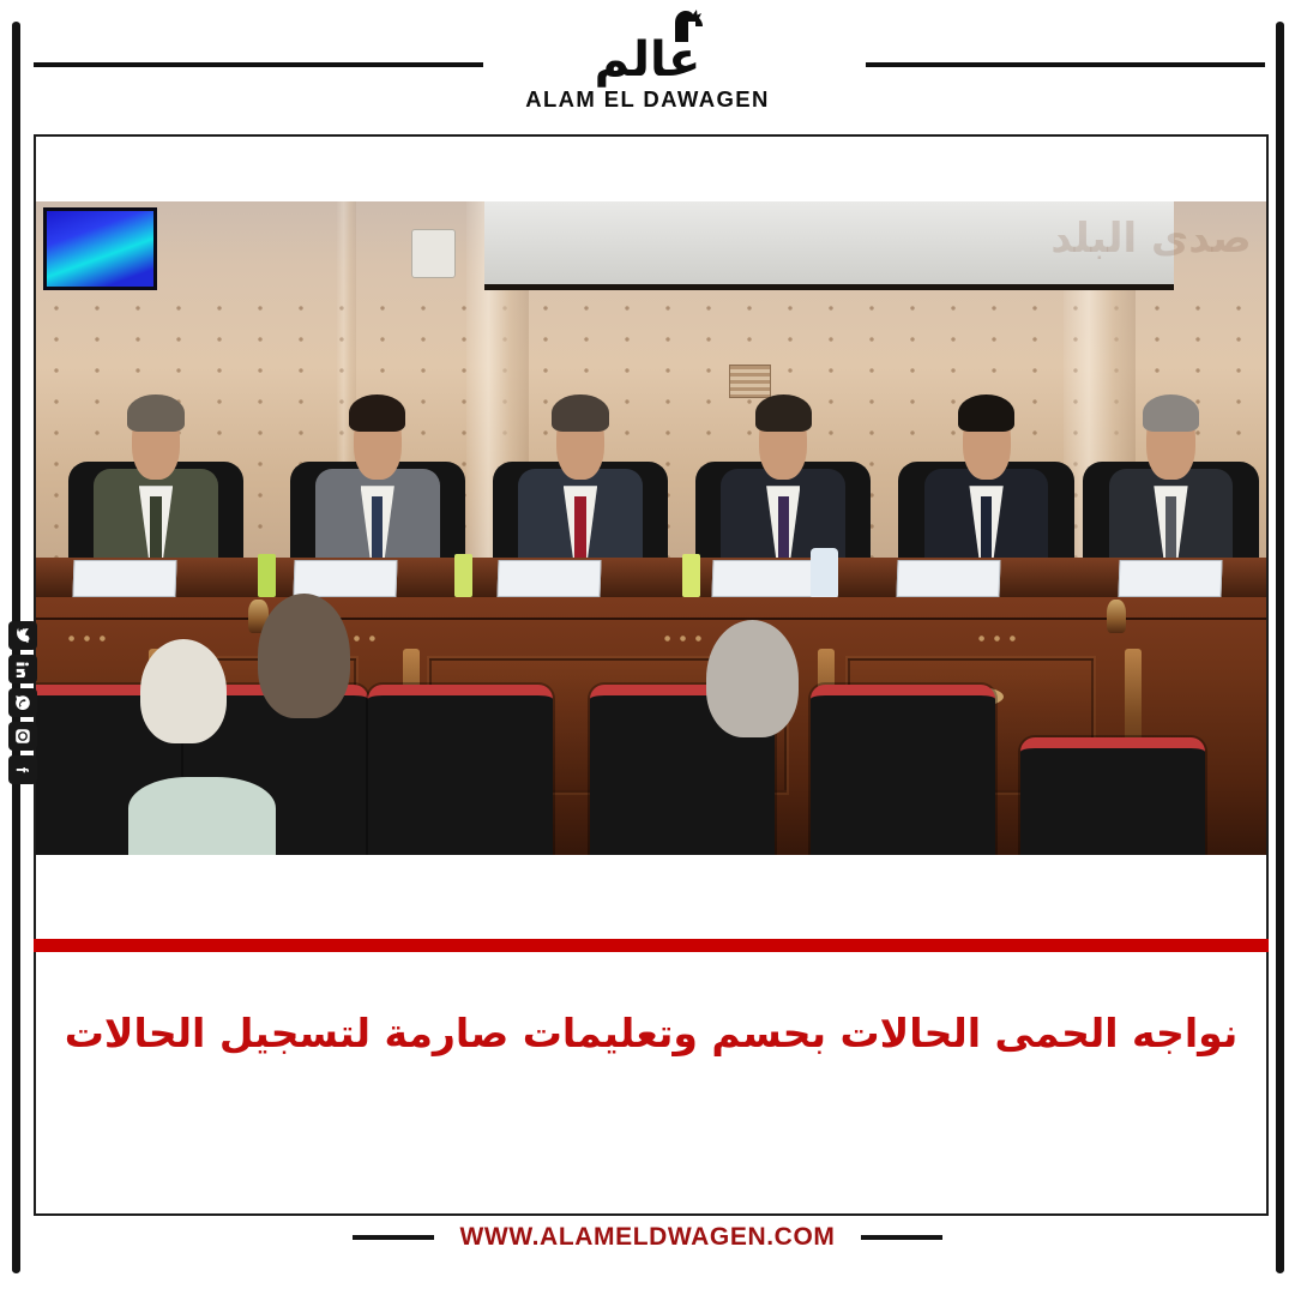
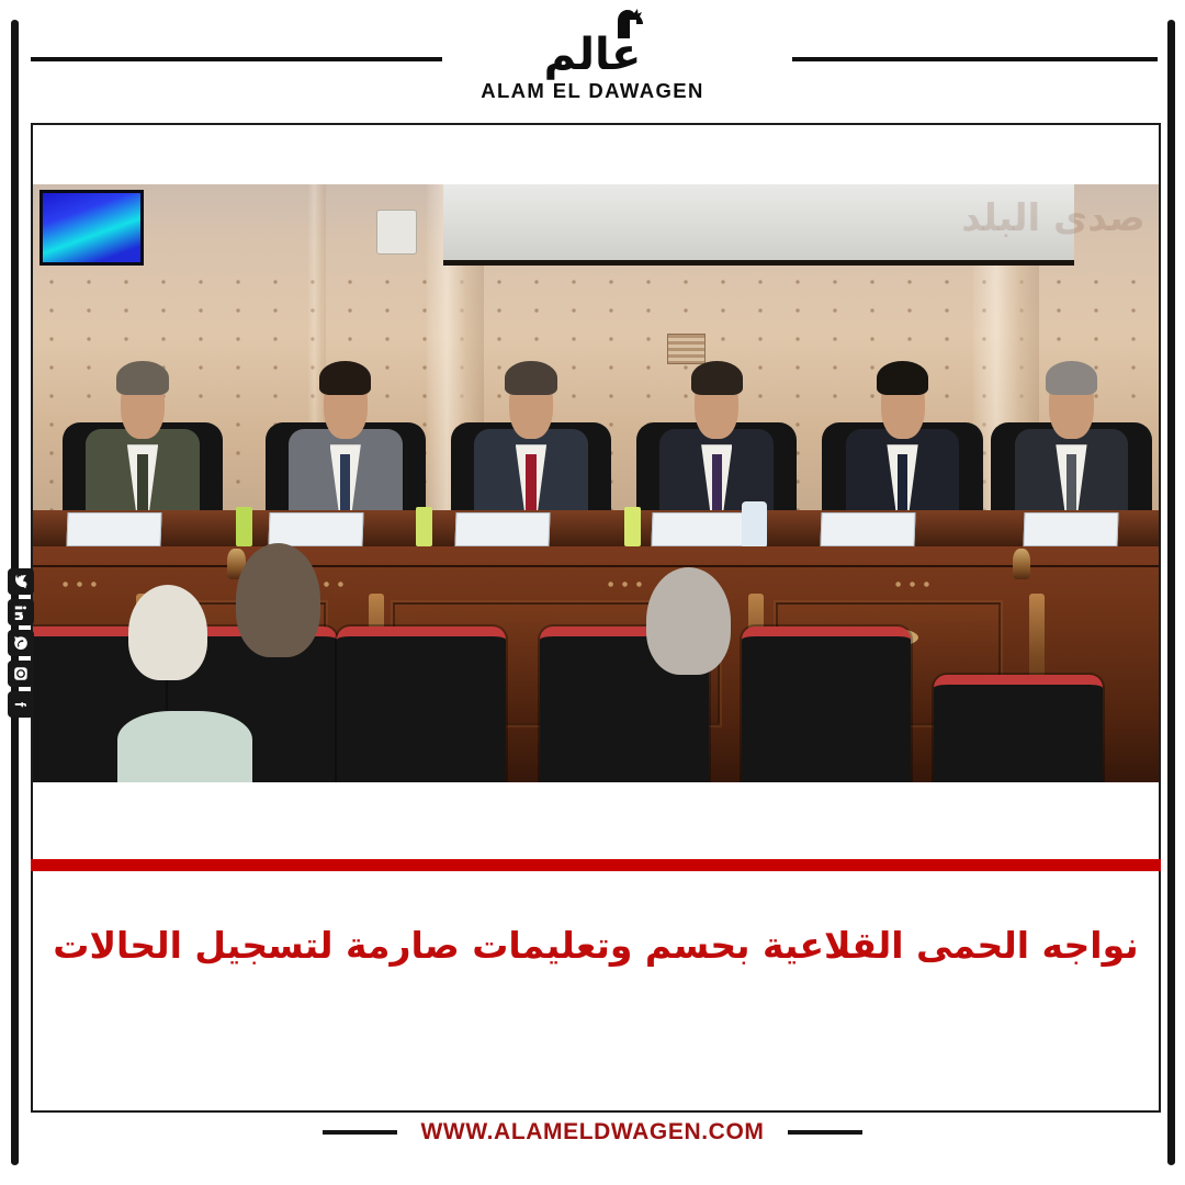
  عالم
  ALAM EL DAWAGEN
  صدى البلد
- نواجه الحمى الحالات بحسم وتعليمات صارمة لتسجيل الحالات
+ نواجه الحمى القلاعية بحسم وتعليمات صارمة لتسجيل الحالات
  WWW.ALAMELDWAGEN.COM
